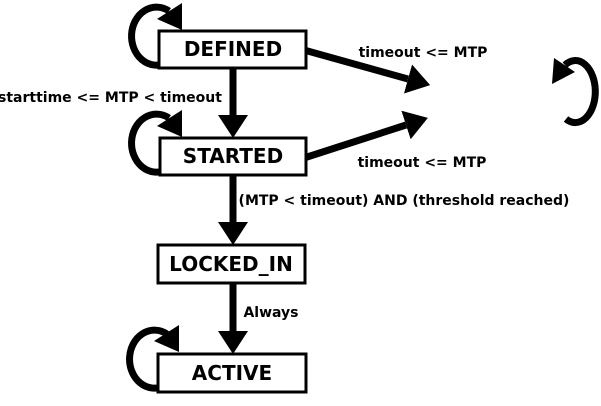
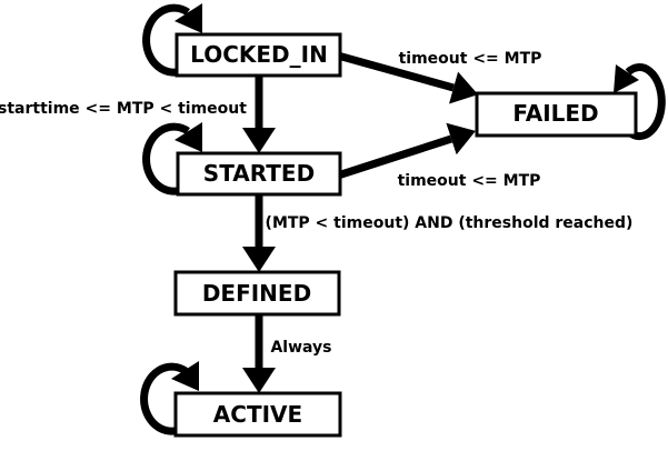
- DEFINED
+ LOCKED_IN
+ FAILED
  STARTED
- LOCKED_IN
+ DEFINED
  ACTIVE
  starttime <= MTP < timeout
  timeout <= MTP
  timeout <= MTP
  (MTP < timeout) AND (threshold reached)
  Always
